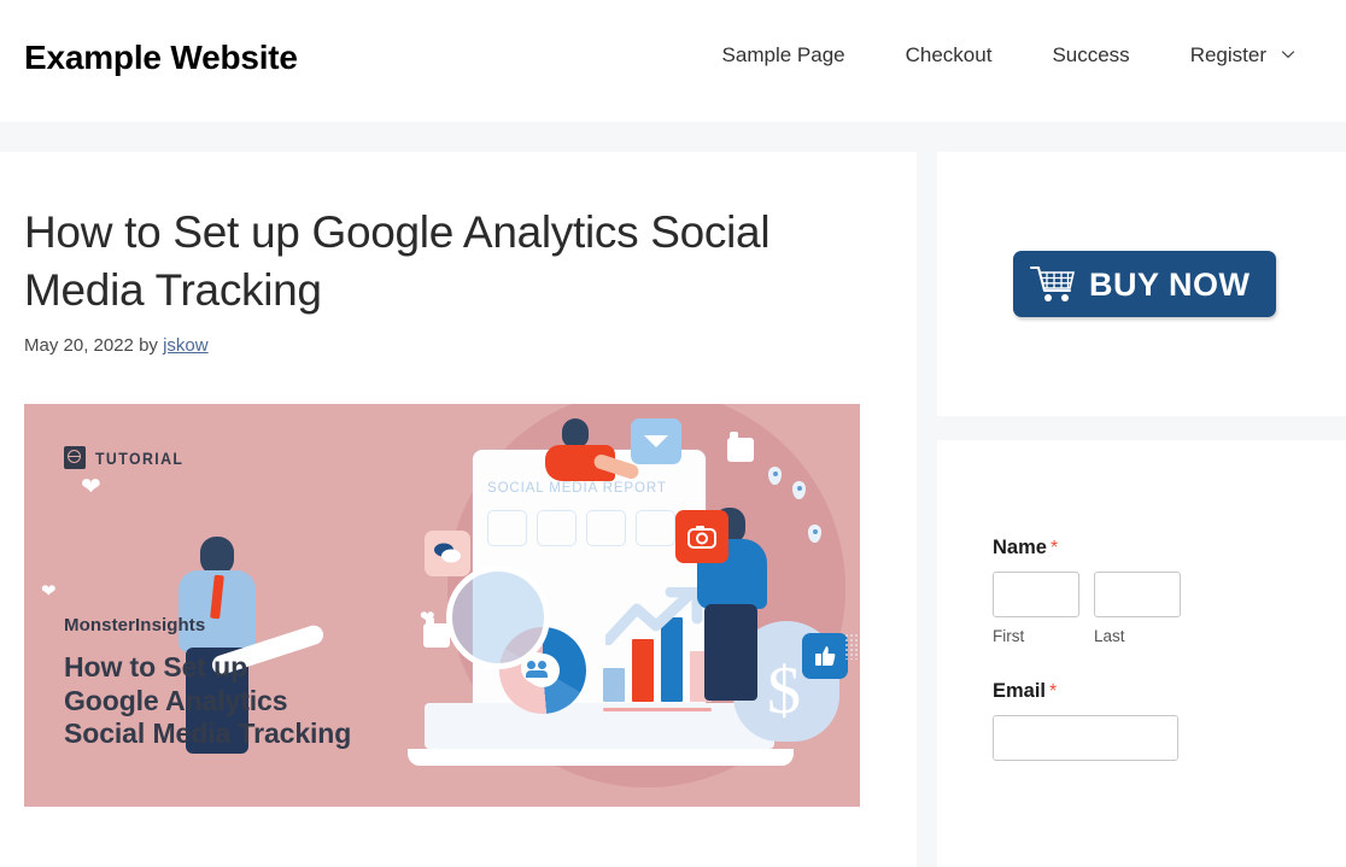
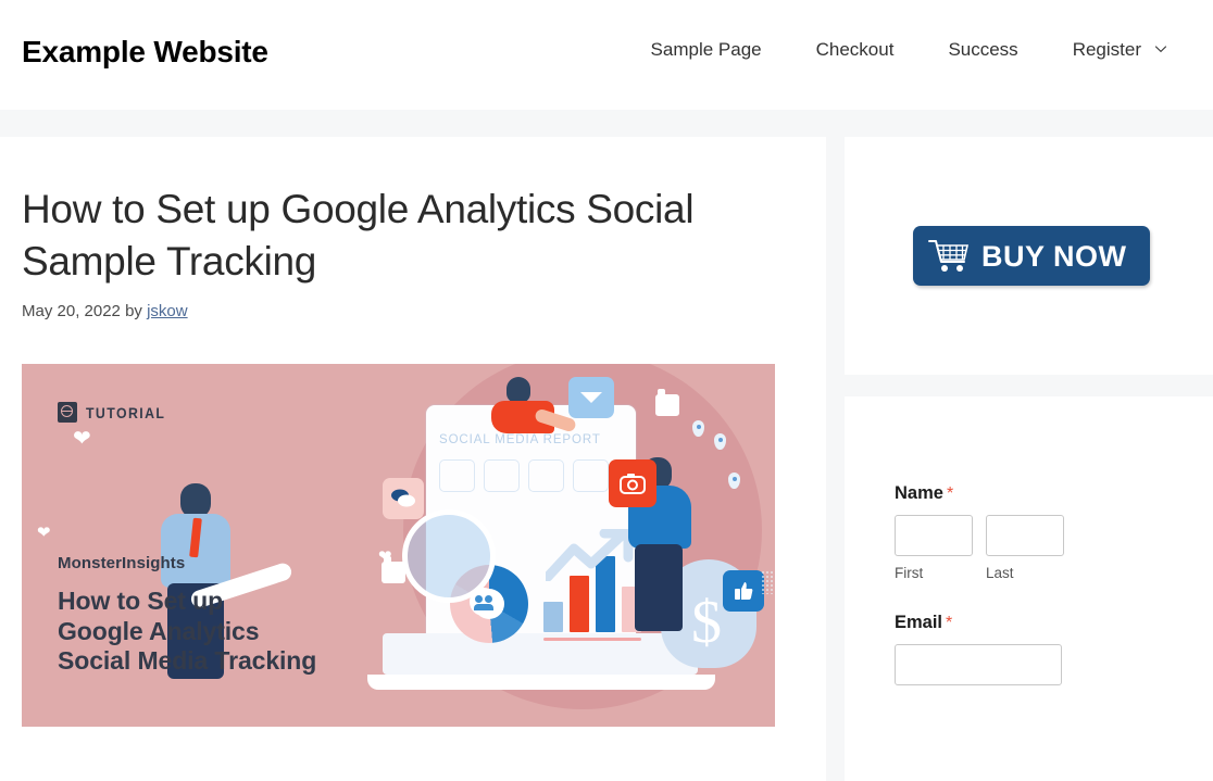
  Example Website
  Sample Page
  Checkout
  Success
  Register
- How to Set up Google Analytics Social Media Tracking
+ How to Set up Google Analytics Social Sample Tracking
  May 20, 2022 by jskow
  TUTORIAL
  SOCIAL MEDIA REPORT
  $
  ❤
  ❤
  MonsterInsights
  How to Set up
  Google Analytics
  Social Media Tracking
  BUY NOW
  Name *
  First
  Last
  Email *
